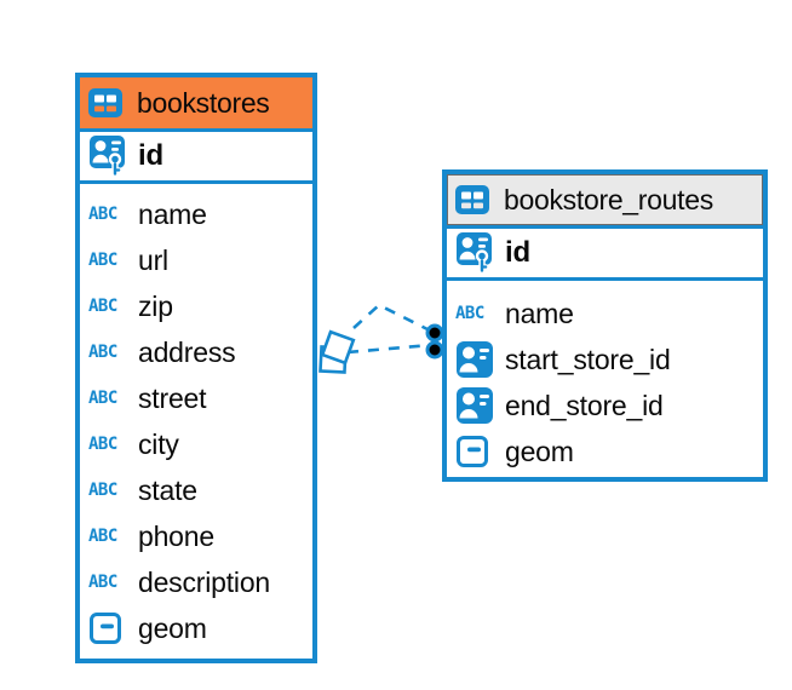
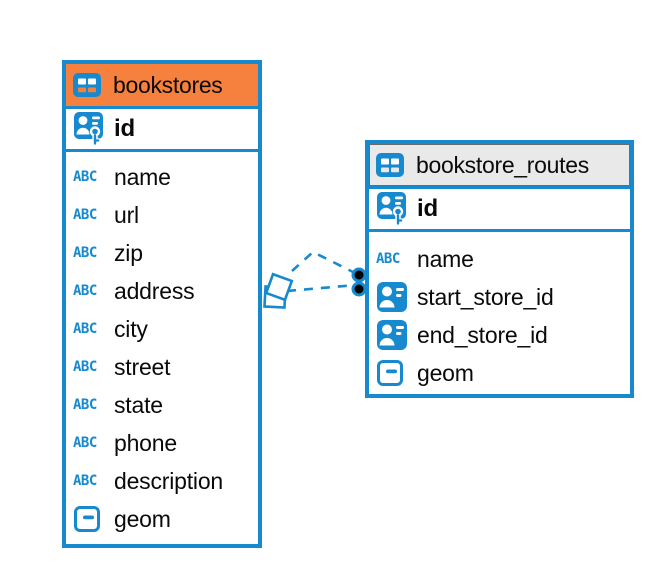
  bookstores
  id
  ABC
  name
  ABC
  url
  ABC
  zip
  ABC
  address
  ABC
- street
+ city
  ABC
- city
+ street
  ABC
  state
  ABC
  phone
  ABC
  description
  geom
  bookstore_routes
  id
  ABC
  name
  start_store_id
  end_store_id
  geom
